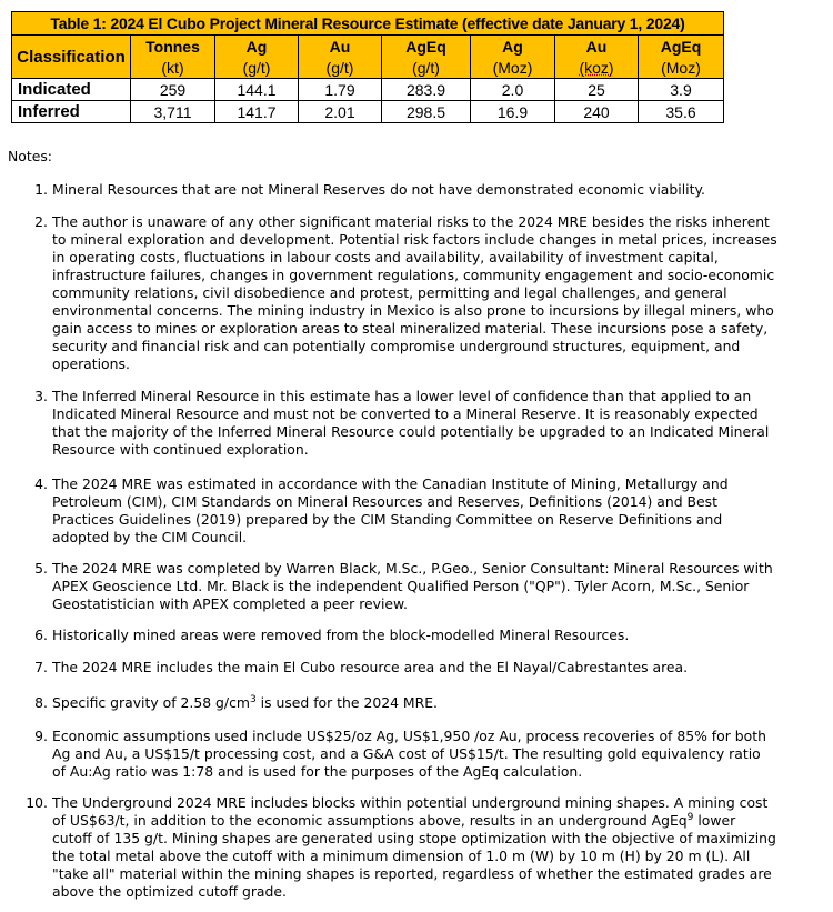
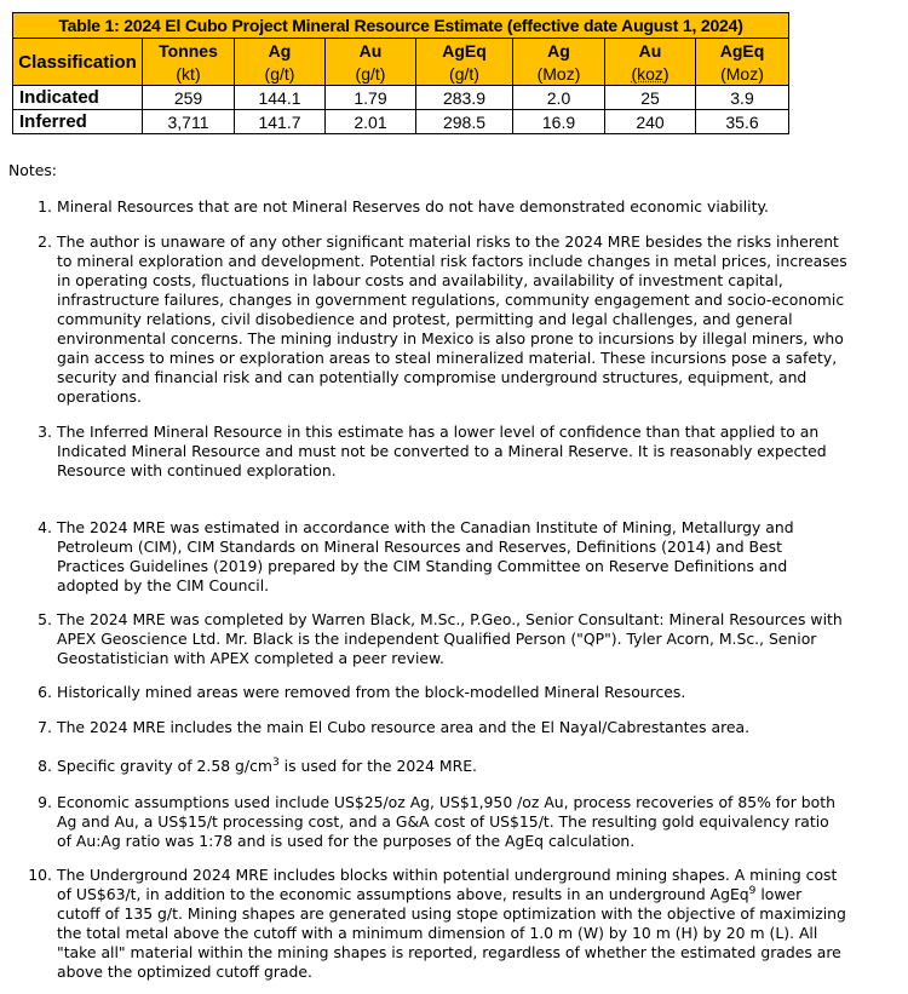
- Table 1: 2024 El Cubo Project Mineral Resource Estimate (effective date January 1, 2024)
+ Table 1: 2024 El Cubo Project Mineral Resource Estimate (effective date August 1, 2024)
  Classification	Tonnes	Ag	Au	AgEq	Ag	Au	AgEq
  (kt)	(g/t)	(g/t)	(g/t)	(Moz)	(koz)	(Moz)
  Indicated	259	144.1	1.79	283.9	2.0	25	3.9
  Inferred	3,711	141.7	2.01	298.5	16.9	240	35.6
  Notes:
  1.
  Mineral Resources that are not Mineral Reserves do not have demonstrated economic viability.
  2.
  The author is unaware of any other significant material risks to the 2024 MRE besides the risks inherent
  to mineral exploration and development. Potential risk factors include changes in metal prices, increases
  in operating costs, fluctuations in labour costs and availability, availability of investment capital,
  infrastructure failures, changes in government regulations, community engagement and socio-economic
  community relations, civil disobedience and protest, permitting and legal challenges, and general
  environmental concerns. The mining industry in Mexico is also prone to incursions by illegal miners, who
  gain access to mines or exploration areas to steal mineralized material. These incursions pose a safety,
  security and financial risk and can potentially compromise underground structures, equipment, and
  operations.
  3.
  The Inferred Mineral Resource in this estimate has a lower level of confidence than that applied to an
  Indicated Mineral Resource and must not be converted to a Mineral Reserve. It is reasonably expected
- that the majority of the Inferred Mineral Resource could potentially be upgraded to an Indicated Mineral
  Resource with continued exploration.
  4.
  The 2024 MRE was estimated in accordance with the Canadian Institute of Mining, Metallurgy and
  Petroleum (CIM), CIM Standards on Mineral Resources and Reserves, Definitions (2014) and Best
  Practices Guidelines (2019) prepared by the CIM Standing Committee on Reserve Definitions and
  adopted by the CIM Council.
  5.
  The 2024 MRE was completed by Warren Black, M.Sc., P.Geo., Senior Consultant: Mineral Resources with
  APEX Geoscience Ltd. Mr. Black is the independent Qualified Person ("QP"). Tyler Acorn, M.Sc., Senior
  Geostatistician with APEX completed a peer review.
  6.
  Historically mined areas were removed from the block-modelled Mineral Resources.
  7.
  The 2024 MRE includes the main El Cubo resource area and the El Nayal/Cabrestantes area.
  8.
  Specific gravity of 2.58 g/cm3 is used for the 2024 MRE.
  9.
  Economic assumptions used include US$25/oz Ag, US$1,950 /oz Au, process recoveries of 85% for both
  Ag and Au, a US$15/t processing cost, and a G&A cost of US$15/t. The resulting gold equivalency ratio
  of Au:Ag ratio was 1:78 and is used for the purposes of the AgEq calculation.
  10.
  The Underground 2024 MRE includes blocks within potential underground mining shapes. A mining cost
  of US$63/t, in addition to the economic assumptions above, results in an underground AgEq9 lower
  cutoff of 135 g/t. Mining shapes are generated using stope optimization with the objective of maximizing
  the total metal above the cutoff with a minimum dimension of 1.0 m (W) by 10 m (H) by 20 m (L). All
  "take all" material within the mining shapes is reported, regardless of whether the estimated grades are
  above the optimized cutoff grade.
